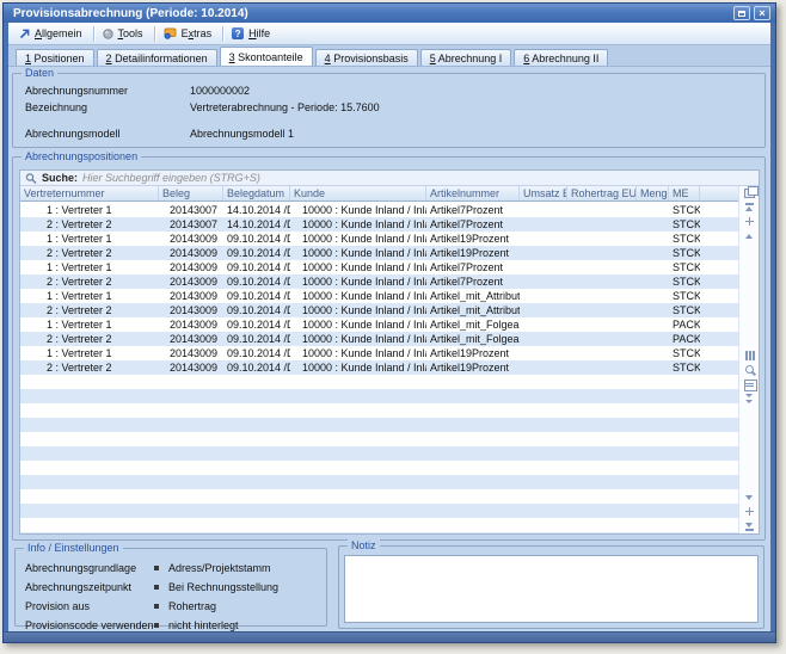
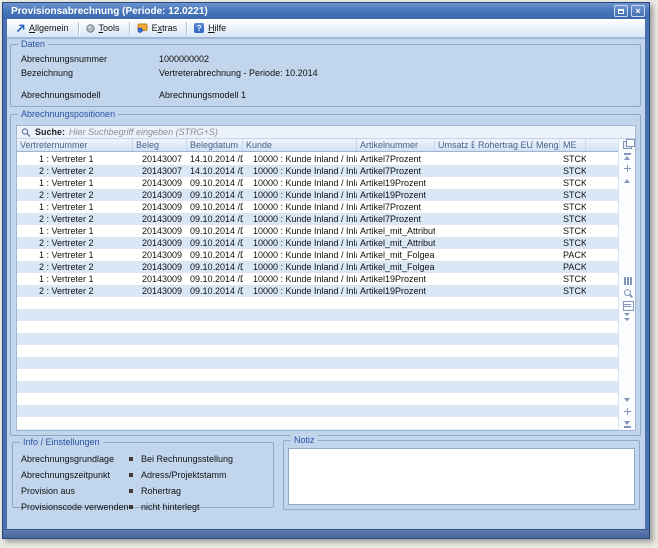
- Provisionsabrechnung (Periode: 10.2014)
+ Provisionsabrechnung (Periode: 12.0221)
  Allgemein
  Tools
  Extras
  Hilfe
- 1 Positionen
- 2 Detailinformationen
- 3 Skontoanteile
- 4 Provisionsbasis
- 5 Abrechnung I
- 6 Abrechnung II
  Daten
  Abrechnungsnummer
  1000000002
  Bezeichnung
- Vertreterabrechnung - Periode: 15.7600
+ Vertreterabrechnung - Periode: 10.2014
  Abrechnungsmodell
  Abrechnungsmodell 1
  Abrechnungspositionen
  Suche:
  Hier Suchbegriff eingeben (STRG+S)
  Vertreternummer
  Beleg
  Belegdatum
  Kunde
  Artikelnummer
  Umsatz E
  Rohertrag EU
  Meng
  ME
  1 : Vertreter 1
  20143007
  14.10.2014 /
  10000 : Kunde Inland / Inl
  Artikel7Prozent
  STCK
  2 : Vertreter 2
  20143007
  14.10.2014 /
  10000 : Kunde Inland / Inl
  Artikel7Prozent
  STCK
  1 : Vertreter 1
  20143009
  09.10.2014 /
  10000 : Kunde Inland / Inl
  Artikel19Prozent
  STCK
  2 : Vertreter 2
  20143009
  09.10.2014 /
  10000 : Kunde Inland / Inl
  Artikel19Prozent
  STCK
  1 : Vertreter 1
  20143009
  09.10.2014 /
  10000 : Kunde Inland / Inl
  Artikel7Prozent
  STCK
  2 : Vertreter 2
  20143009
  09.10.2014 /
  10000 : Kunde Inland / Inl
  Artikel7Prozent
  STCK
  1 : Vertreter 1
  20143009
  09.10.2014 /
  10000 : Kunde Inland / Inl
  Artikel_mit_Attribut
  STCK
  2 : Vertreter 2
  20143009
  09.10.2014 /
  10000 : Kunde Inland / Inl
  Artikel_mit_Attribut
  STCK
  1 : Vertreter 1
  20143009
  09.10.2014 /
  10000 : Kunde Inland / Inl
  Artikel_mit_Folgea
  PACK
  2 : Vertreter 2
  20143009
  09.10.2014 /
  10000 : Kunde Inland / Inl
  Artikel_mit_Folgea
  PACK
  1 : Vertreter 1
  20143009
  09.10.2014 /
  10000 : Kunde Inland / Inl
  Artikel19Prozent
  STCK
  2 : Vertreter 2
  20143009
  09.10.2014 /
  10000 : Kunde Inland / Inl
  Artikel19Prozent
  STCK
  Info / Einstellungen
  Abrechnungsgrundlage
- Adress/Projektstamm
+ Bei Rechnungsstellung
  Abrechnungszeitpunkt
- Bei Rechnungsstellung
+ Adress/Projektstamm
  Provision aus
  Rohertrag
  Provisionscode verwenden
  nicht hinterlegt
  Notiz
